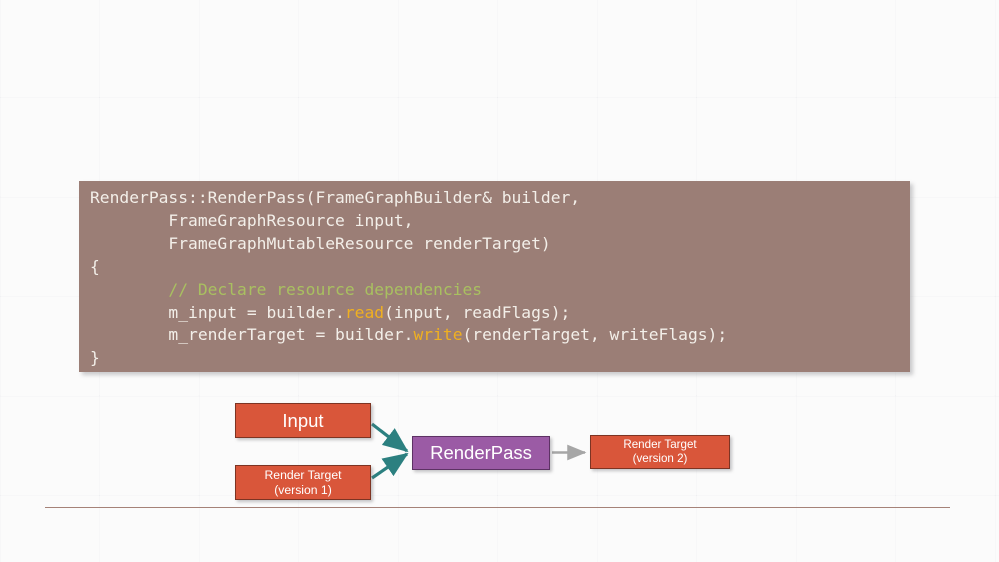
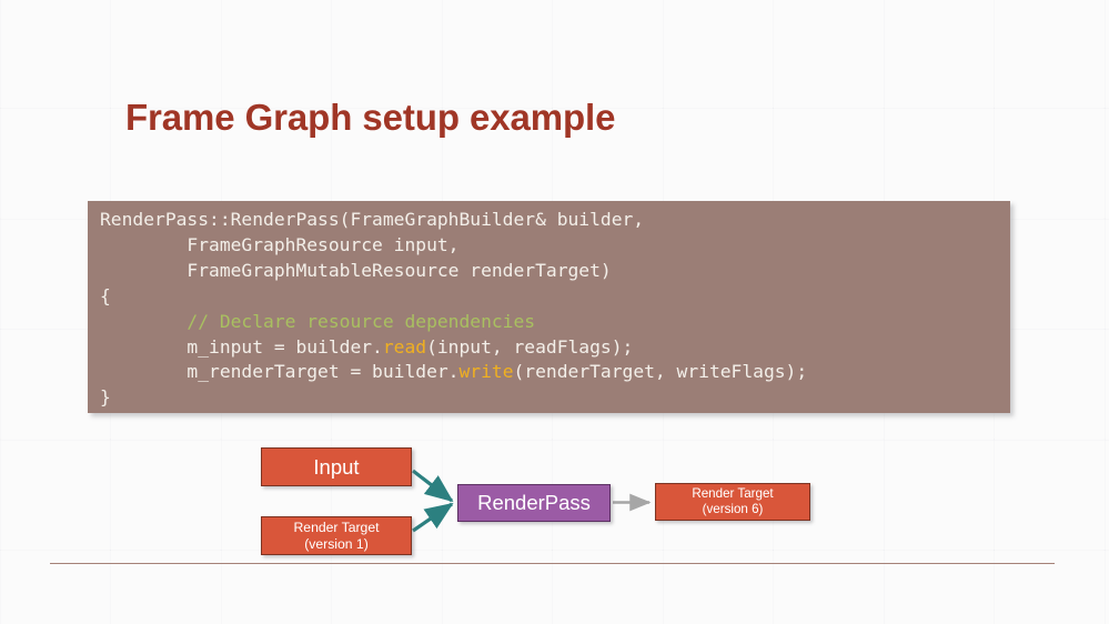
+ Frame Graph setup example
  RenderPass::RenderPass(FrameGraphBuilder& builder, FrameGraphResource input, FrameGraphMutableResource renderTarget) { // Declare resource dependencies m_input = builder.read(input, readFlags); m_renderTarget = builder.write(renderTarget, writeFlags); }
  Input
  Render Target
  (version 1)
  RenderPass
  Render Target
- (version 2)
+ (version 6)
